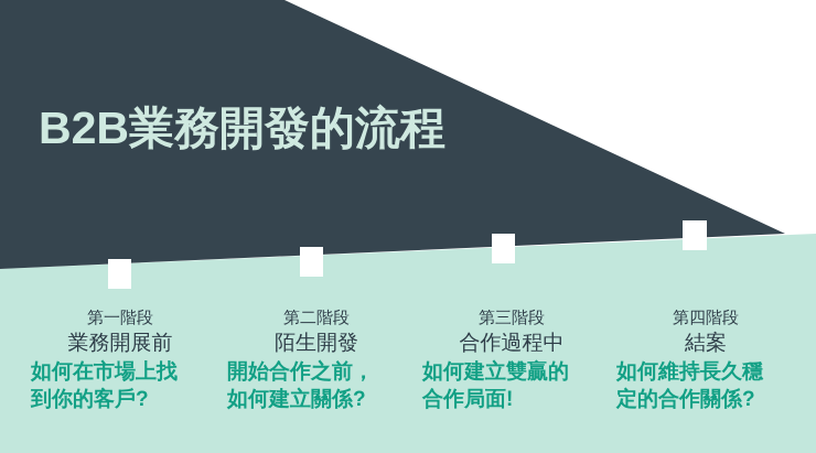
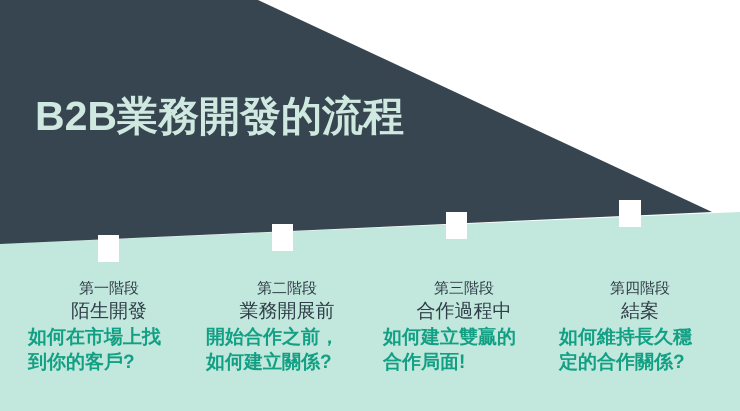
  B2B業務開發的流程
  第一階段
- 業務開展前
+ 陌生開發
  如何在市場上找
  到你的客戶?
  第二階段
- 陌生開發
+ 業務開展前
  開始合作之前，
  如何建立關係?
  第三階段
  合作過程中
  如何建立雙贏的
  合作局面!
  第四階段
  結案
  如何維持長久穩
  定的合作關係?
